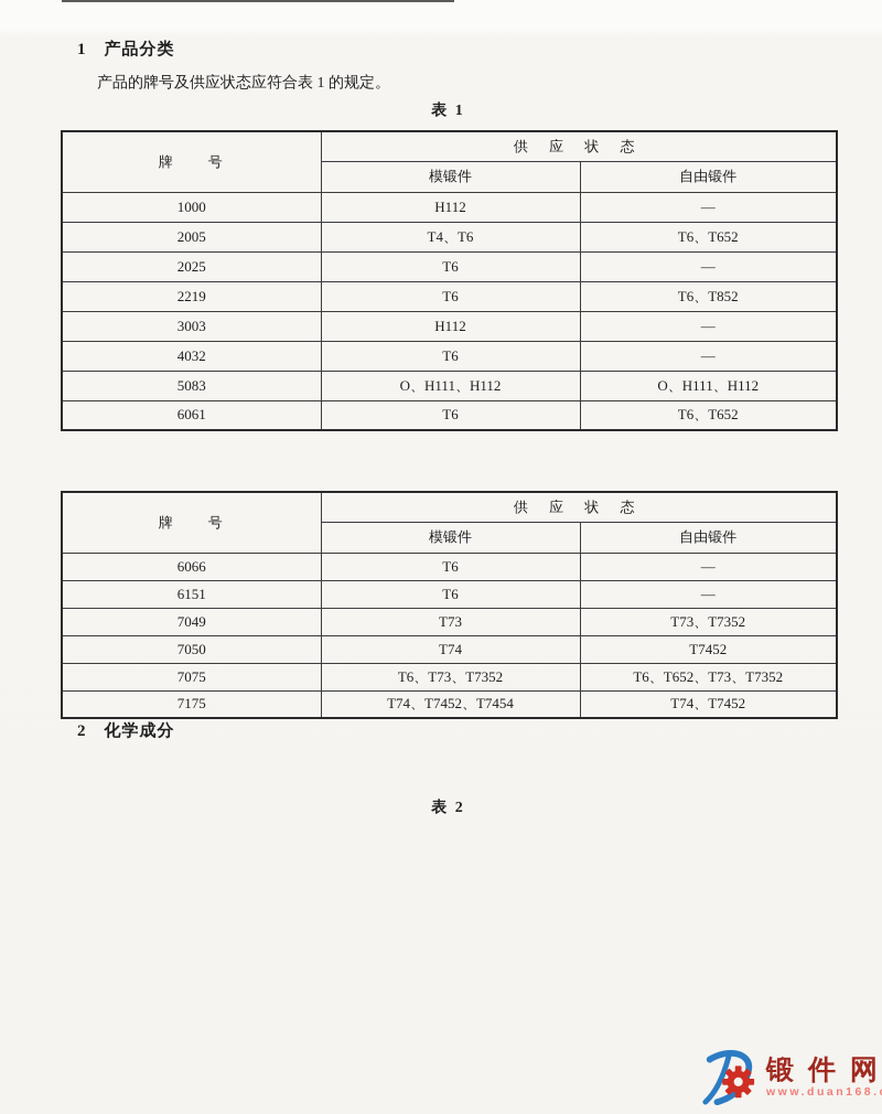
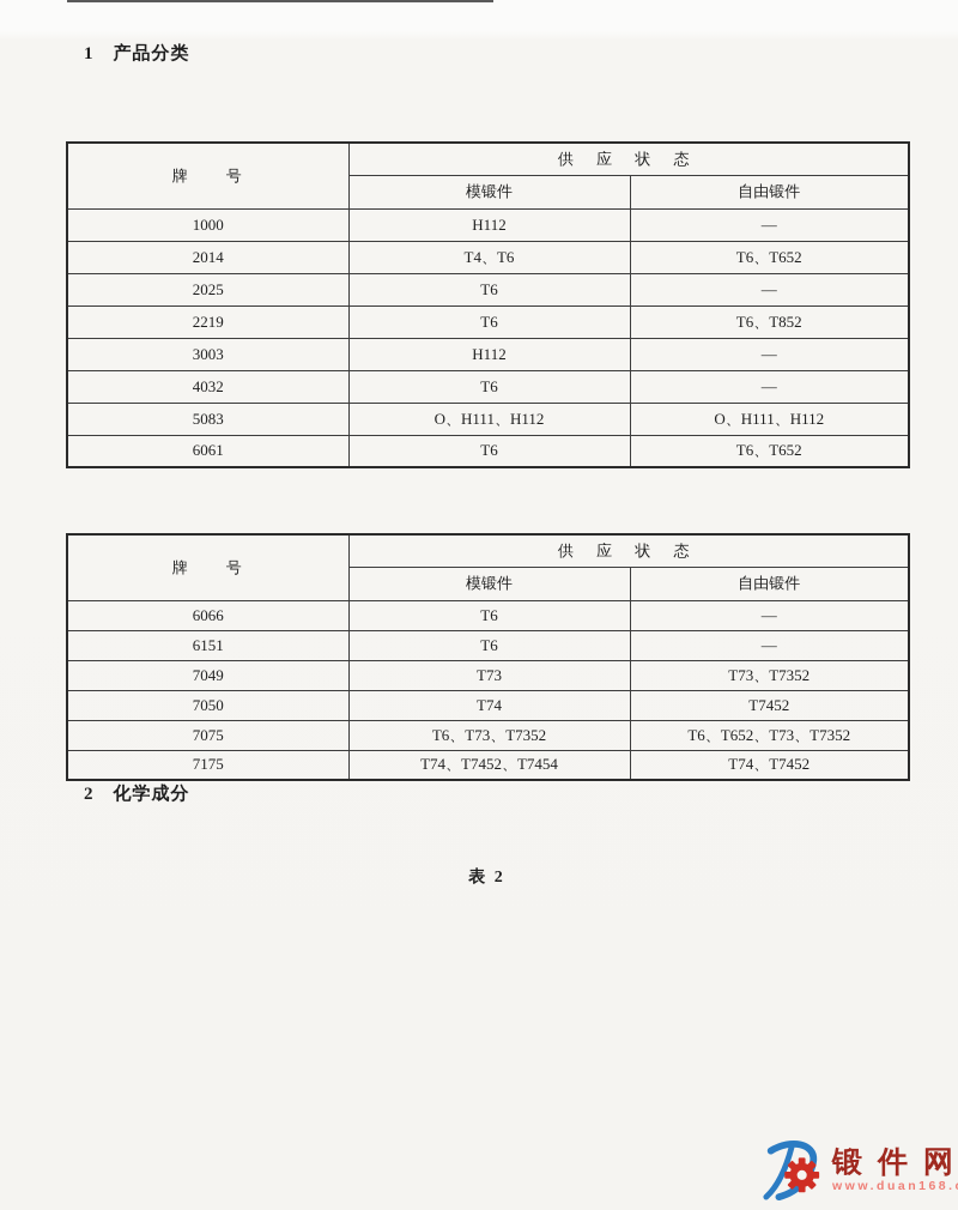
  1 产品分类
- 产品的牌号及供应状态应符合表 1 的规定。
- 表 1
  牌 号	供 应 状 态
  模锻件	自由锻件
  1000	H112	—
- 2005	T4、T6	T6、T652
+ 2014	T4、T6	T6、T652
  2025	T6	—
  2219	T6	T6、T852
  3003	H112	—
  4032	T6	—
  5083	O、H111、H112	O、H111、H112
  6061	T6	T6、T652
  牌 号	供 应 状 态
  模锻件	自由锻件
  6066	T6	—
  6151	T6	—
  7049	T73	T73、T7352
  7050	T74	T7452
  7075	T6、T73、T7352	T6、T652、T73、T7352
  7175	T74、T7452、T7454	T74、T7452
  2 化学成分
  表 2
  锻件网
  www.duan168.
